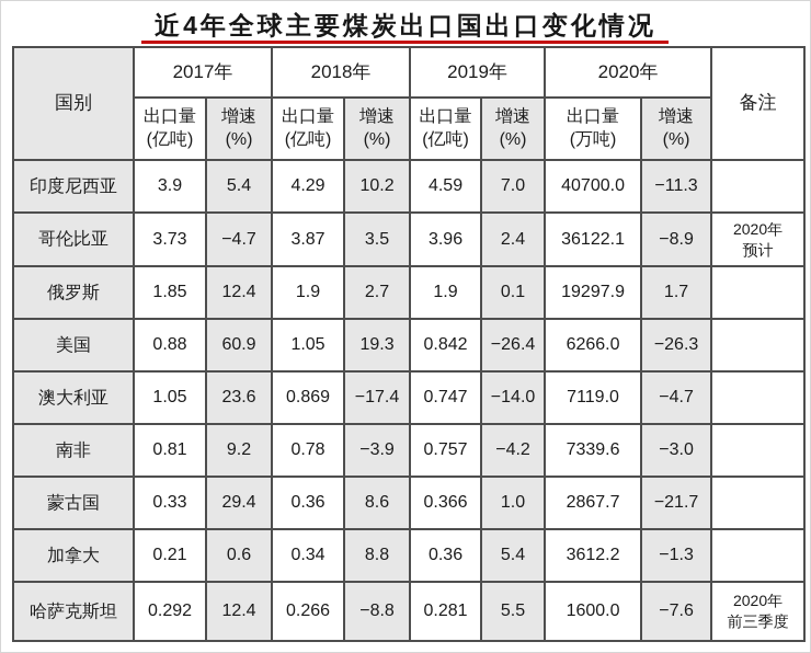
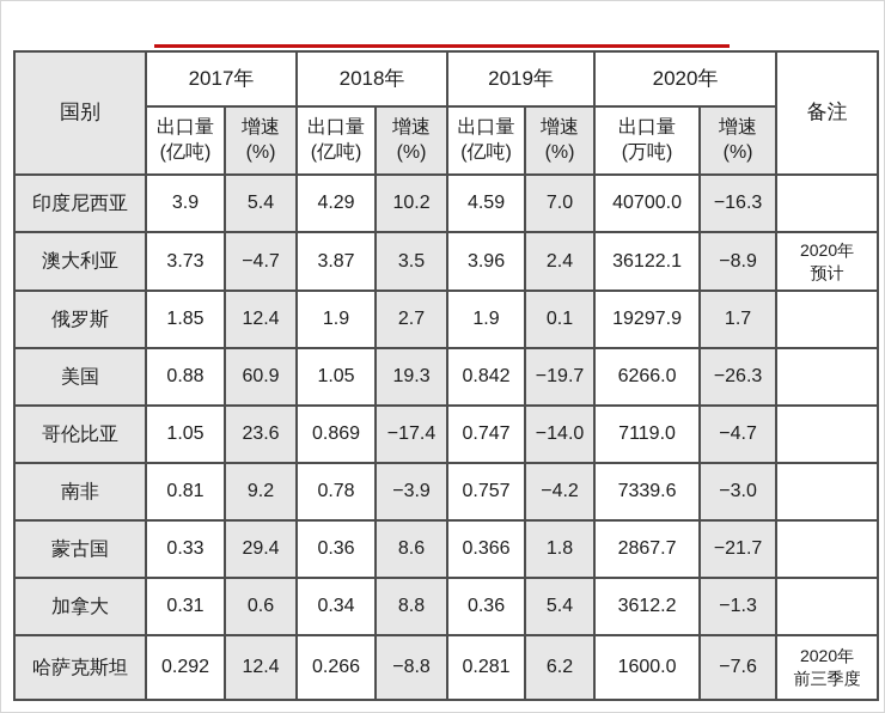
- 近4年全球主要煤炭出口国出口变化情况
  国别	2017年	2018年	2019年	2020年	备注
  出口量 (亿吨)	增速 (%)	出口量 (亿吨)	增速 (%)	出口量 (亿吨)	增速 (%)	出口量 (万吨)	增速 (%)
- 印度尼西亚	3.9	5.4	4.29	10.2	4.59	7.0	40700.0	−11.3
+ 印度尼西亚	3.9	5.4	4.29	10.2	4.59	7.0	40700.0	−16.3
- 哥伦比亚	3.73	−4.7	3.87	3.5	3.96	2.4	36122.1	−8.9	2020年 预计
+ 澳大利亚	3.73	−4.7	3.87	3.5	3.96	2.4	36122.1	−8.9	2020年 预计
  俄罗斯	1.85	12.4	1.9	2.7	1.9	0.1	19297.9	1.7
- 美国	0.88	60.9	1.05	19.3	0.842	−26.4	6266.0	−26.3
+ 美国	0.88	60.9	1.05	19.3	0.842	−19.7	6266.0	−26.3
- 澳大利亚	1.05	23.6	0.869	−17.4	0.747	−14.0	7119.0	−4.7
+ 哥伦比亚	1.05	23.6	0.869	−17.4	0.747	−14.0	7119.0	−4.7
  南非	0.81	9.2	0.78	−3.9	0.757	−4.2	7339.6	−3.0
- 蒙古国	0.33	29.4	0.36	8.6	0.366	1.0	2867.7	−21.7
+ 蒙古国	0.33	29.4	0.36	8.6	0.366	1.8	2867.7	−21.7
- 加拿大	0.21	0.6	0.34	8.8	0.36	5.4	3612.2	−1.3
+ 加拿大	0.31	0.6	0.34	8.8	0.36	5.4	3612.2	−1.3
- 哈萨克斯坦	0.292	12.4	0.266	−8.8	0.281	5.5	1600.0	−7.6	2020年 前三季度
+ 哈萨克斯坦	0.292	12.4	0.266	−8.8	0.281	6.2	1600.0	−7.6	2020年 前三季度
